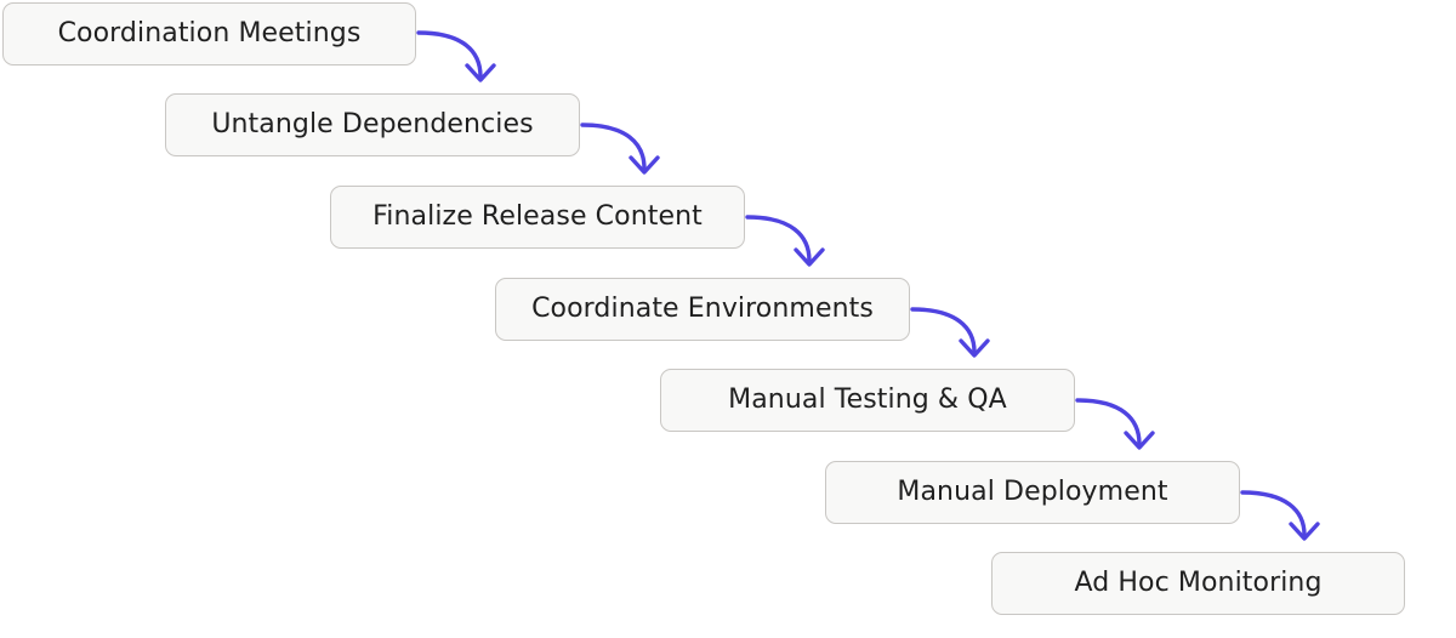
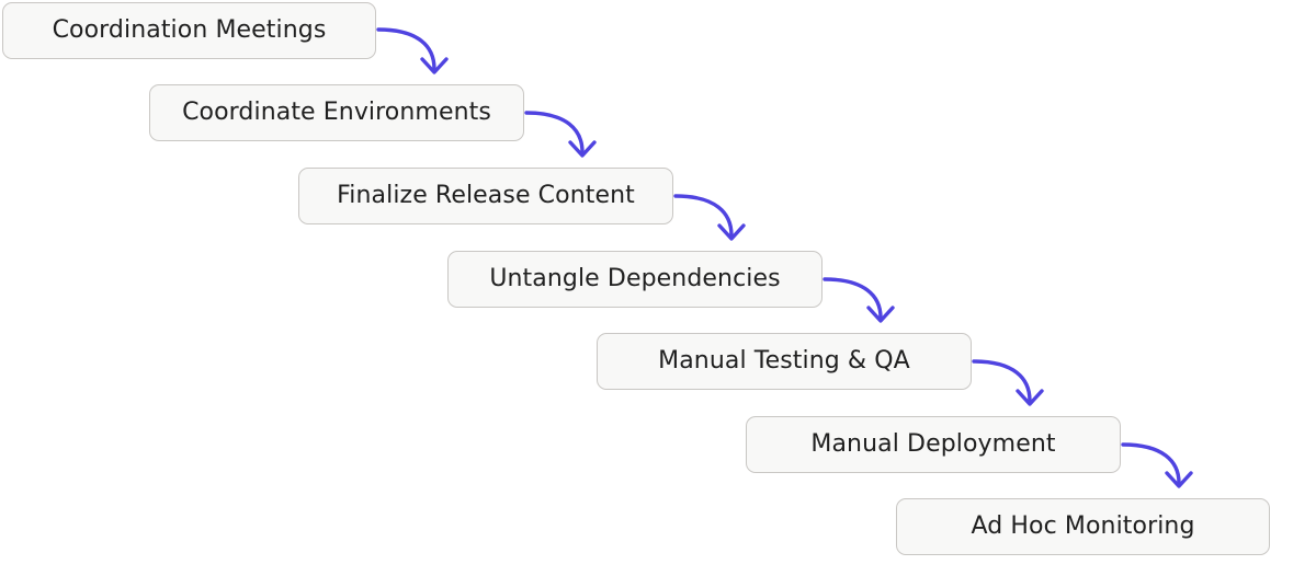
  Coordination Meetings
- Untangle Dependencies
+ Coordinate Environments
  Finalize Release Content
- Coordinate Environments
+ Untangle Dependencies
  Manual Testing & QA
  Manual Deployment
  Ad Hoc Monitoring
